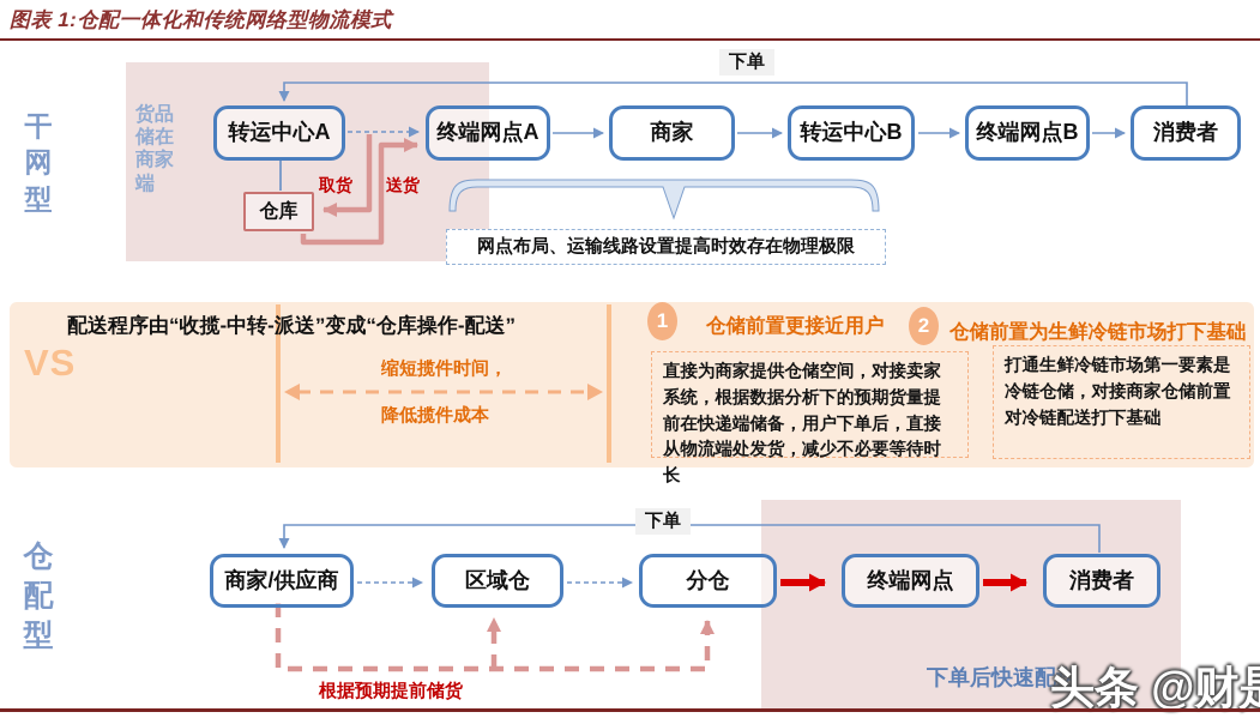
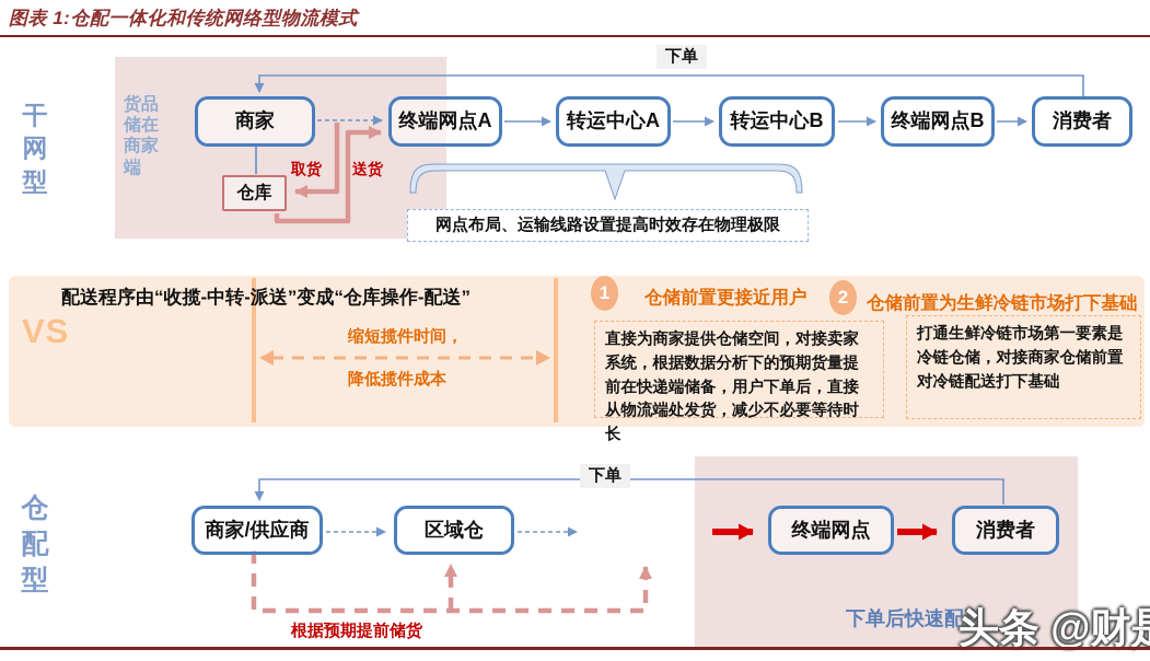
  图表 1:仓配一体化和传统网络型物流模式
  干网型
  货品储在商家端
  下单
- 转运中心A
+ 商家
  终端网点A
- 商家
+ 转运中心A
  转运中心B
  终端网点B
  消费者
  仓库
  取货
  送货
  网点布局、运输线路设置提高时效存在物理极限
  VS
  配送程序由“收揽-中转-派送”变成“仓库操作-配送”
  缩短揽件时间，
  降低揽件成本
  1
  仓储前置更接近用户
  直接为商家提供仓储空间，对接卖家系统，根据数据分析下的预期货量提前在快递端储备，用户下单后，直接从物流端处发货，减少不必要等待时长
  2
  仓储前置为生鲜冷链市场打下基础
  打通生鲜冷链市场第一要素是冷链仓储，对接商家仓储前置对冷链配送打下基础
  仓配型
  下单
  商家/供应商
  区域仓
- 分仓
  终端网点
  消费者
  根据预期提前储货
  下单后快速配送
  头条 @财
